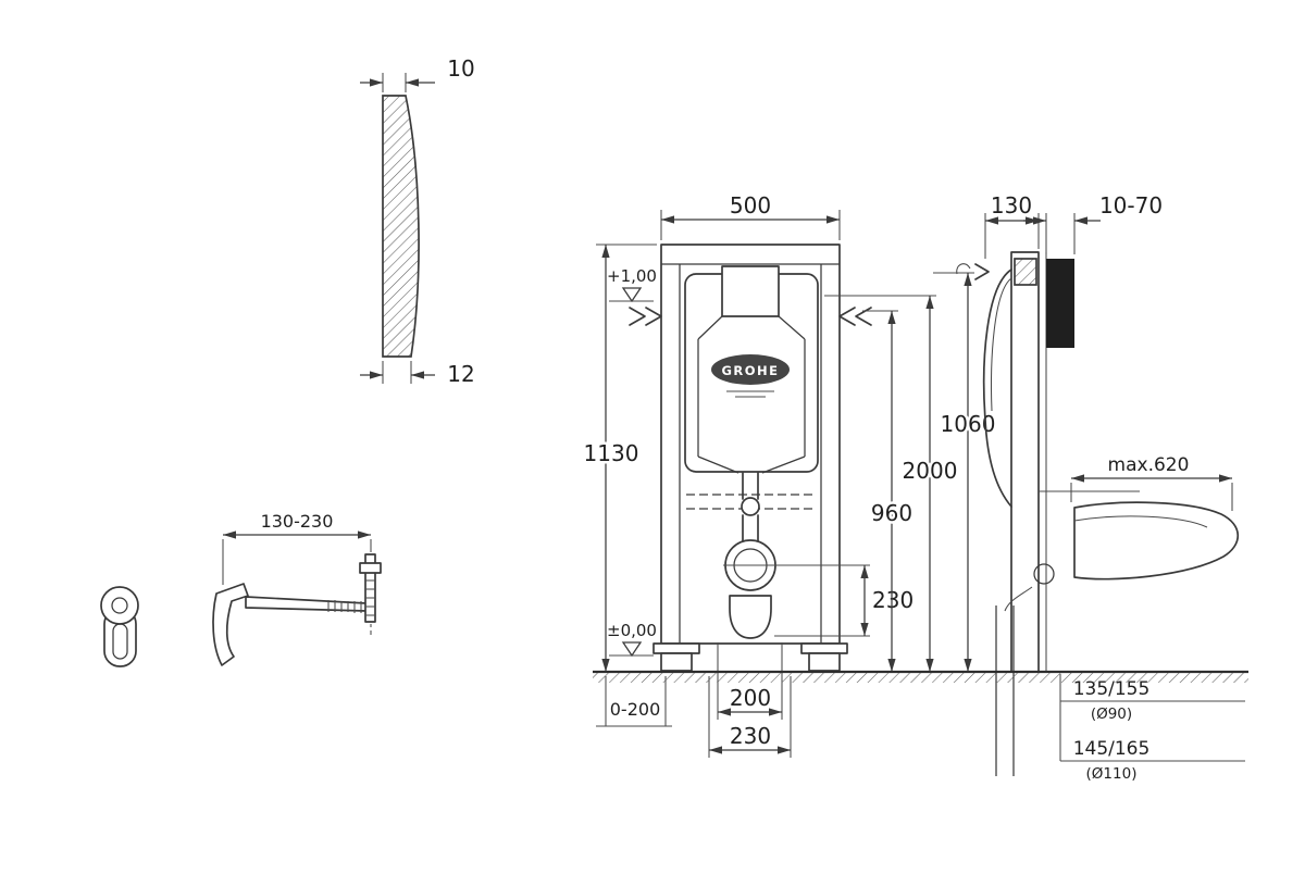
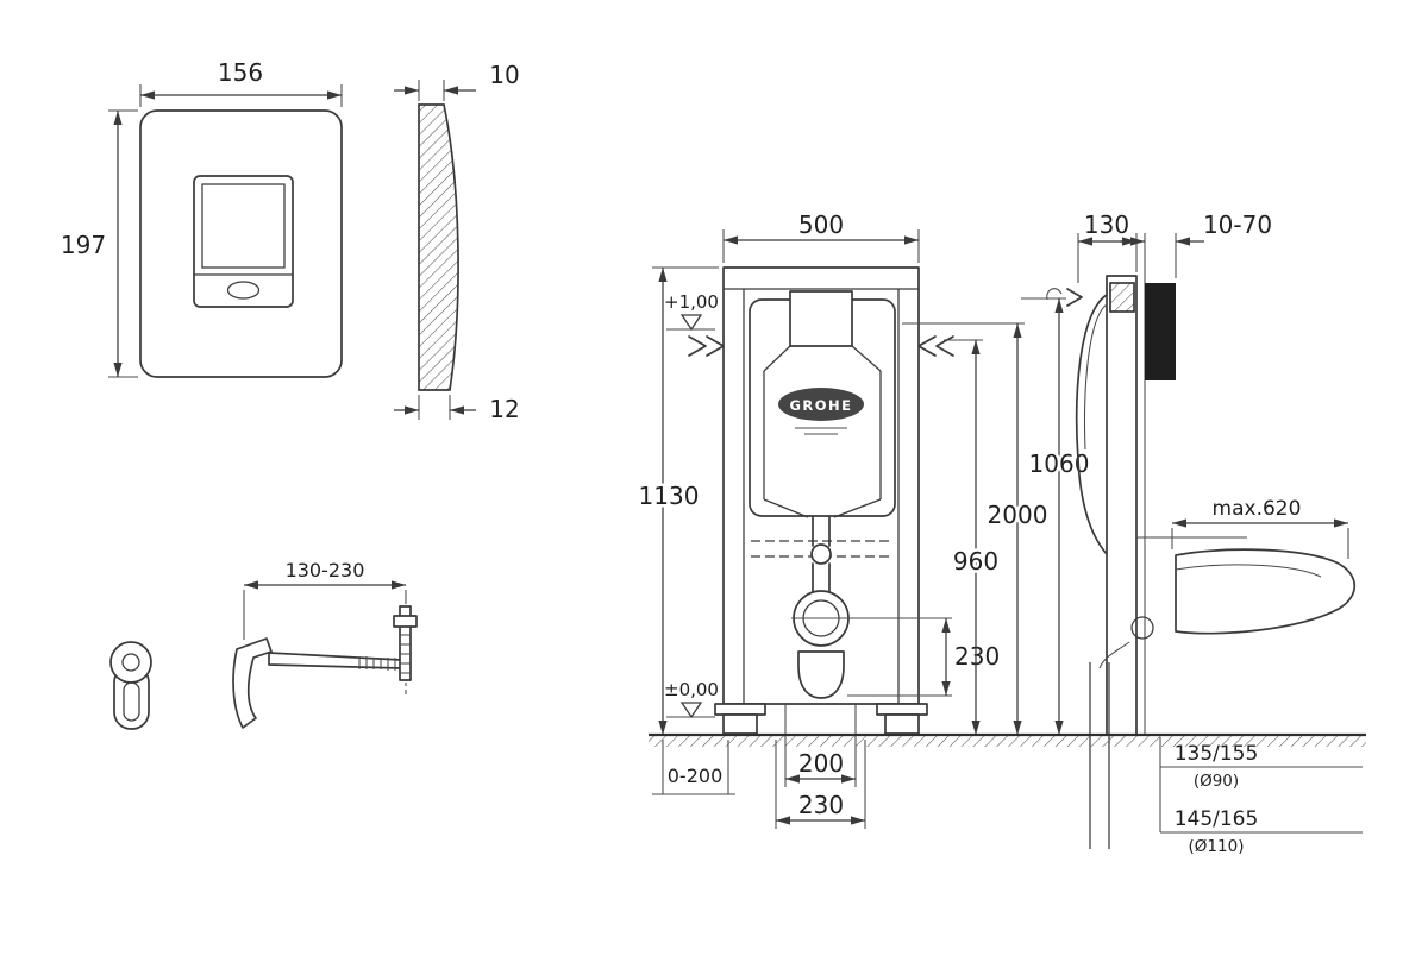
+ 156
+ 197
  10
  12
  130-230
  500
  GROHE
  230
  200
  230
  0-200
  +1,00
  ±0,00
  1130
  960
  2000
  1060
  130
  10-70
  max.620
  135/155
  (Ø90)
  145/165
  (Ø110)
